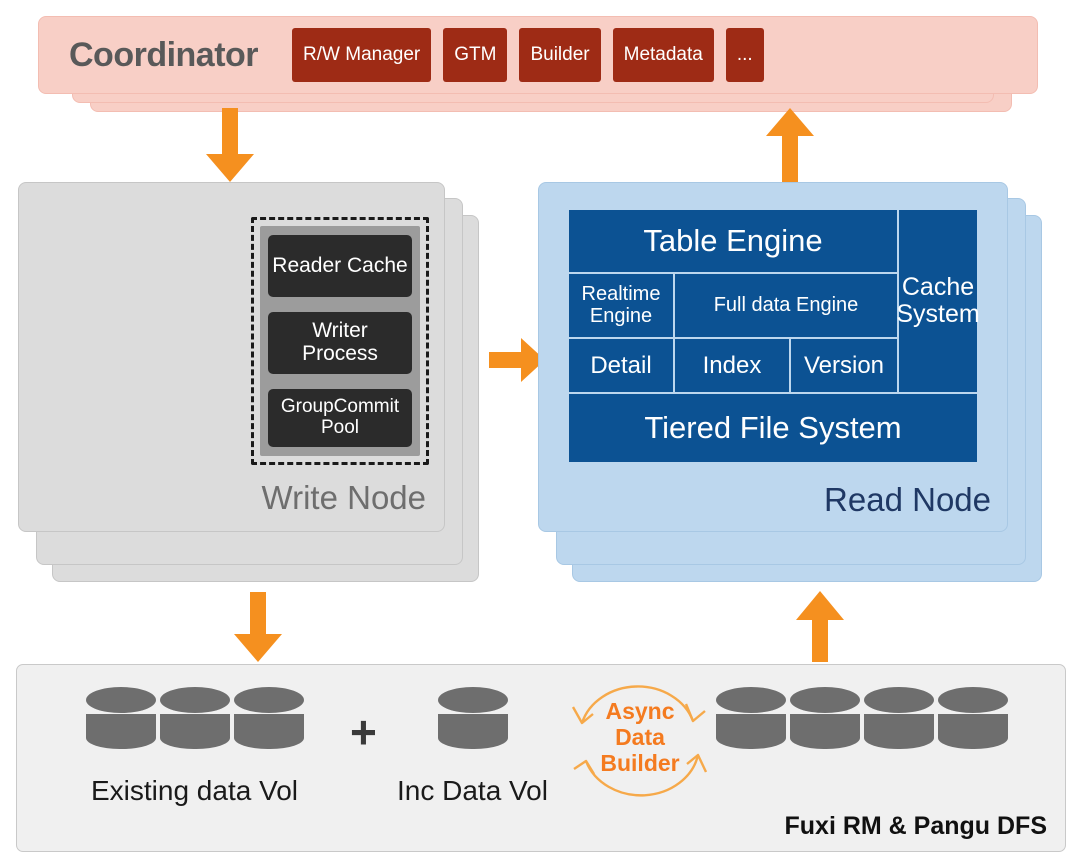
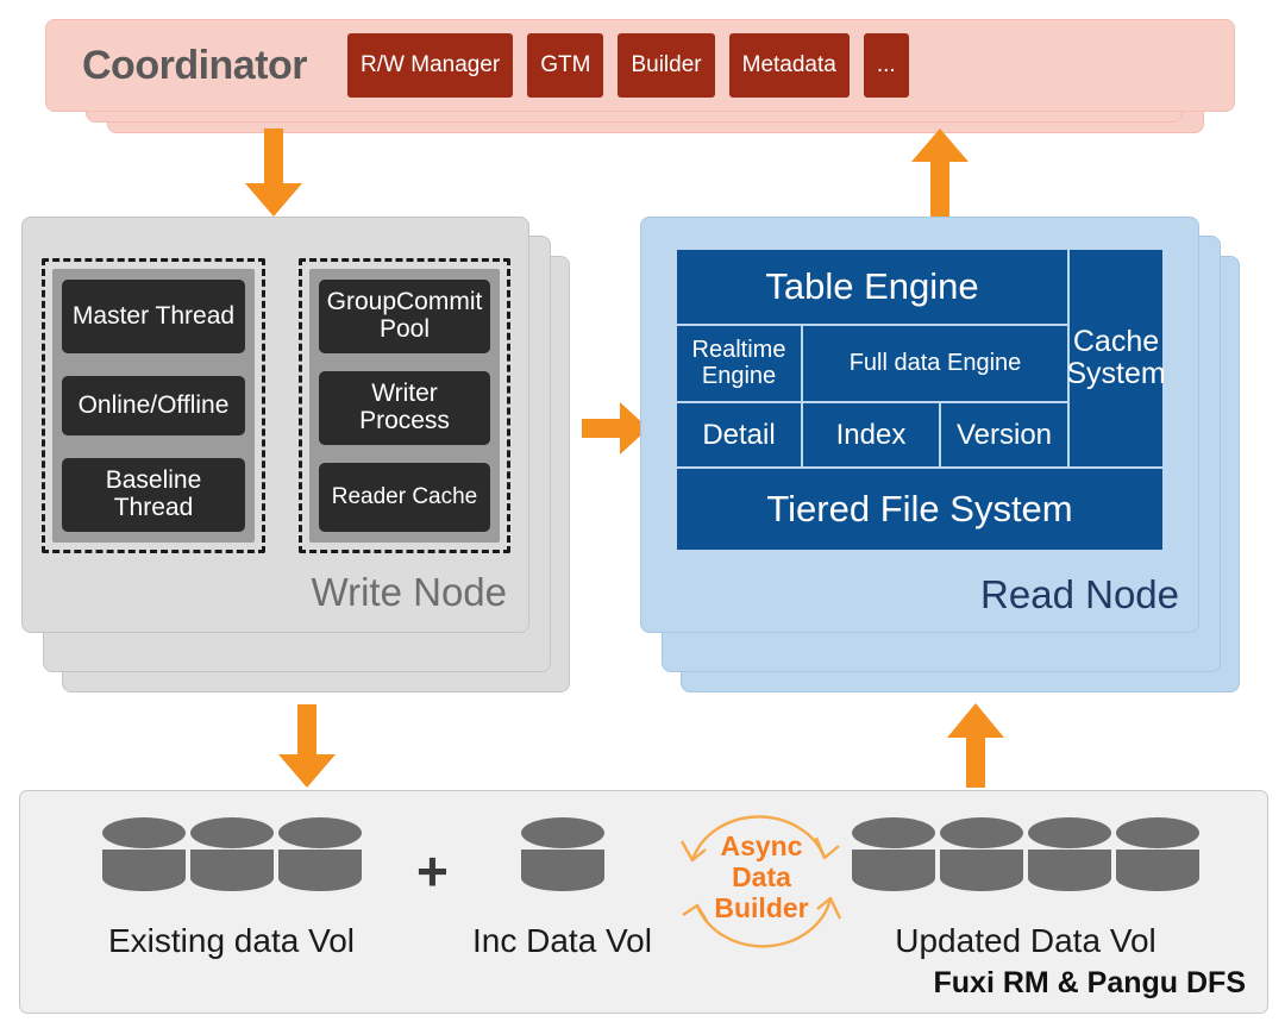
  Coordinator
  R/W Manager
  GTM
  Builder
  Metadata
  ...
+ Master Thread
+ Online/Offline
+ Baseline Thread
- Reader Cache
+ GroupCommit Pool
  Writer Process
- GroupCommit Pool
+ Reader Cache
  Write Node
  Table Engine
  Cache System
  Realtime Engine
  Full data Engine
  Detail
  Index
  Version
  Tiered File System
  Read Node
  Existing data Vol
  +
  Inc Data Vol
  Async
  Data
  Builder
+ Updated Data Vol
  Fuxi RM & Pangu DFS
